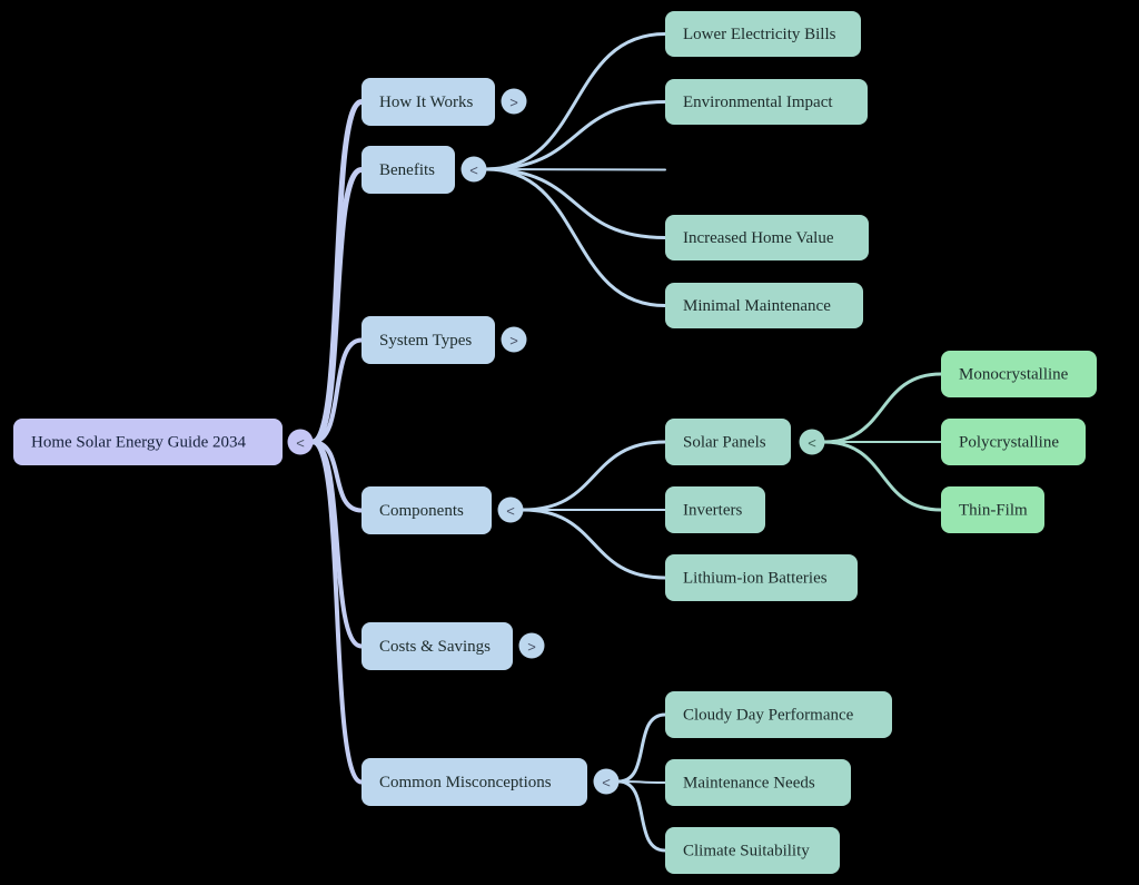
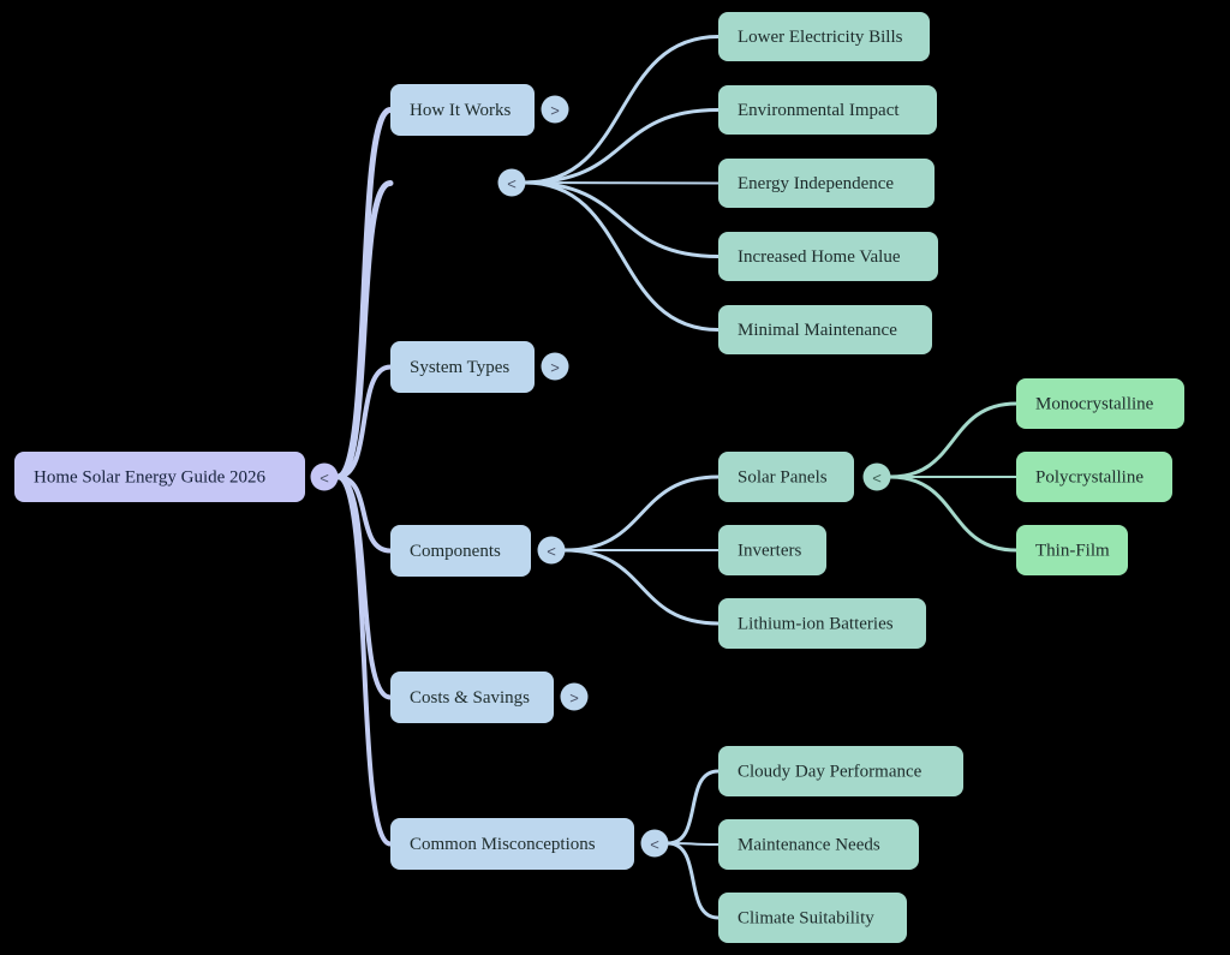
- Home Solar Energy Guide 2034
+ Home Solar Energy Guide 2026
  <
  How It Works
  >
- Benefits
  <
  Lower Electricity Bills
  Environmental Impact
+ Energy Independence
  Increased Home Value
  Minimal Maintenance
  System Types
  >
  Components
  <
  Solar Panels
  <
  Monocrystalline
  Polycrystalline
  Thin-Film
  Inverters
  Lithium-ion Batteries
  Costs & Savings
  >
  Common Misconceptions
  <
  Cloudy Day Performance
  Maintenance Needs
  Climate Suitability
